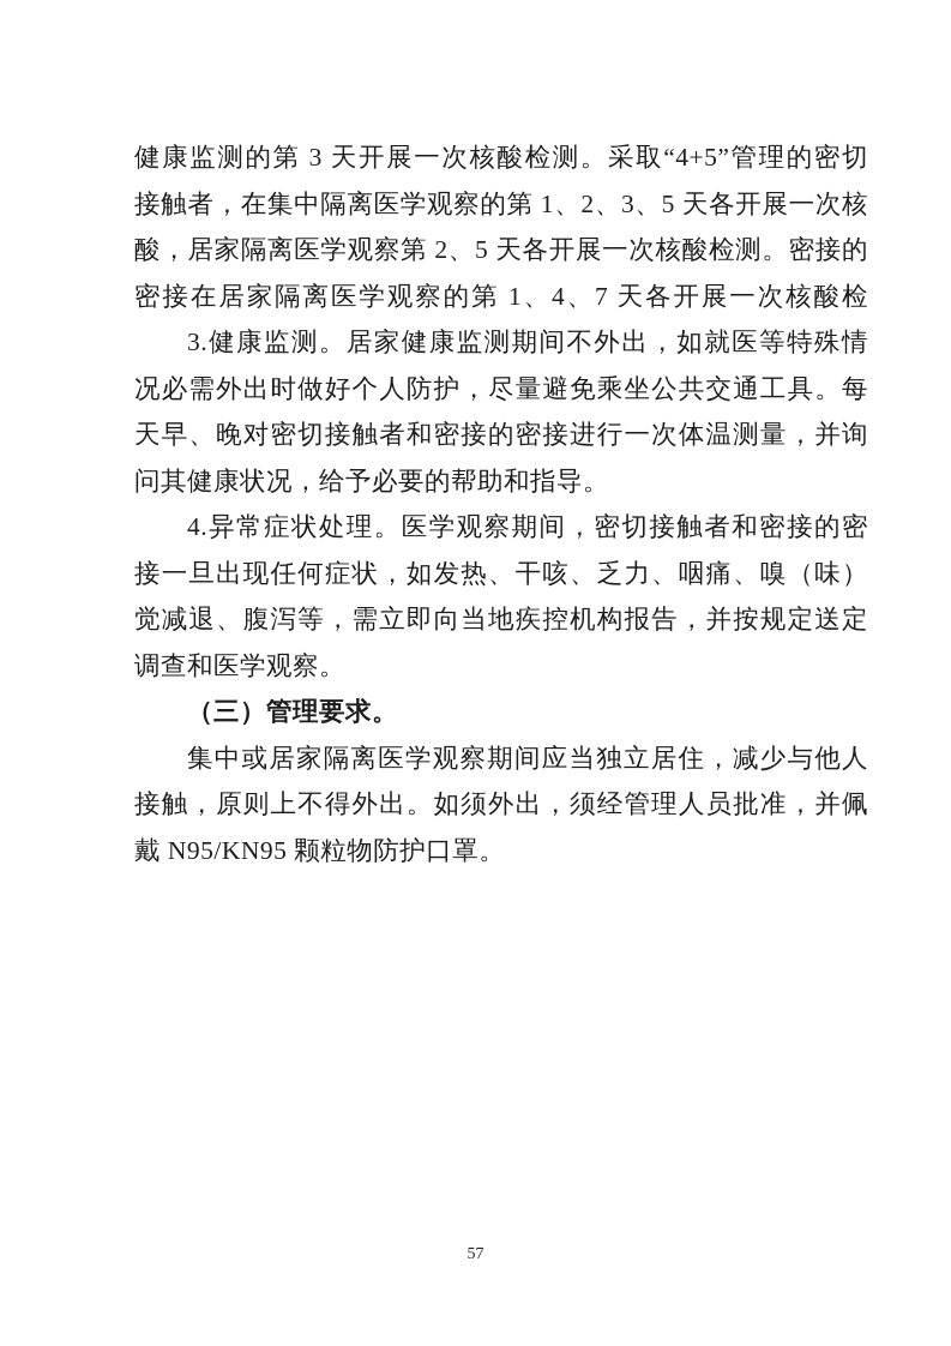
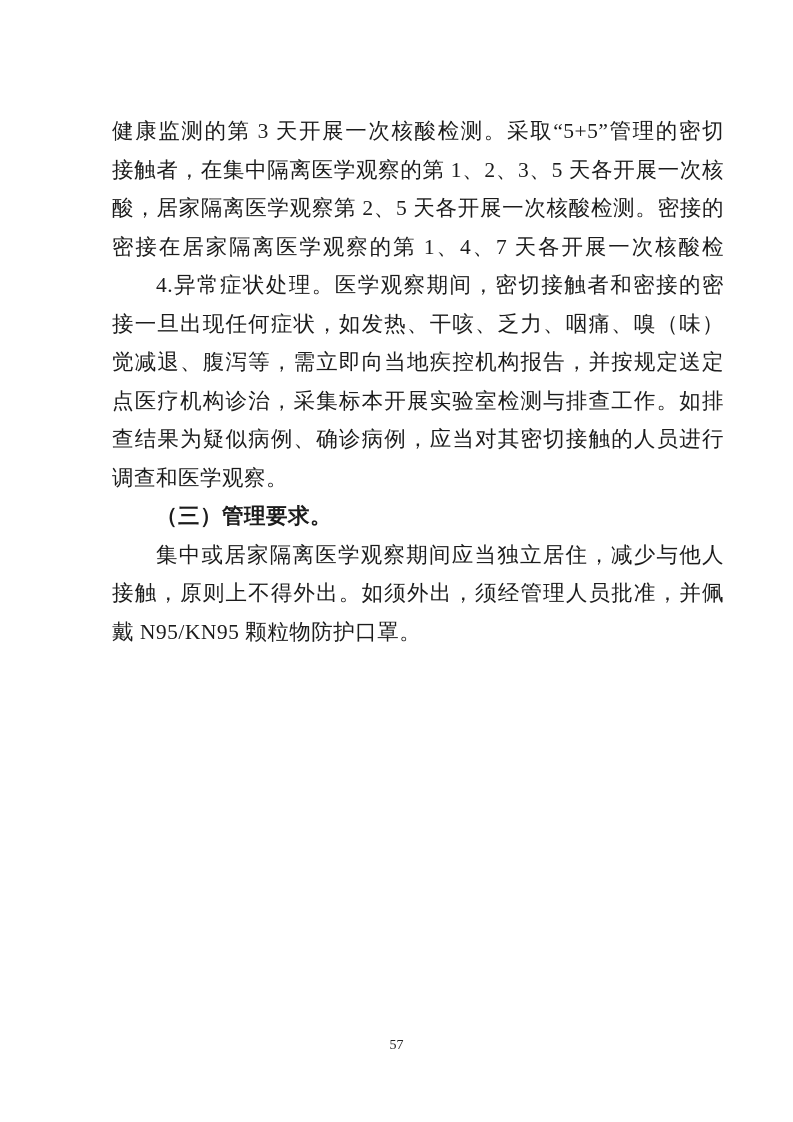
- 健康监测的第 3 天开展一次核酸检测。采取“4+5”管理的密切
+ 健康监测的第 3 天开展一次核酸检测。采取“5+5”管理的密切
  接触者，在集中隔离医学观察的第 1、2、3、5 天各开展一次核
  酸，居家隔离医学观察第 2、5 天各开展一次核酸检测。密接的
  密接在居家隔离医学观察的第 1、4、7 天各开展一次核酸检
- 3.健康监测。居家健康监测期间不外出，如就医等特殊情
- 况必需外出时做好个人防护，尽量避免乘坐公共交通工具。每
- 天早、晚对密切接触者和密接的密接进行一次体温测量，并询
- 问其健康状况，给予必要的帮助和指导。
  4.异常症状处理。医学观察期间，密切接触者和密接的密
  接一旦出现任何症状，如发热、干咳、乏力、咽痛、嗅（味）
  觉减退、腹泻等，需立即向当地疾控机构报告，并按规定送定
+ 点医疗机构诊治，采集标本开展实验室检测与排查工作。如排
+ 查结果为疑似病例、确诊病例，应当对其密切接触的人员进行
  调查和医学观察。
  （三）管理要求。
  集中或居家隔离医学观察期间应当独立居住，减少与他人
  接触，原则上不得外出。如须外出，须经管理人员批准，并佩
  戴 N95/KN95 颗粒物防护口罩。
  57
